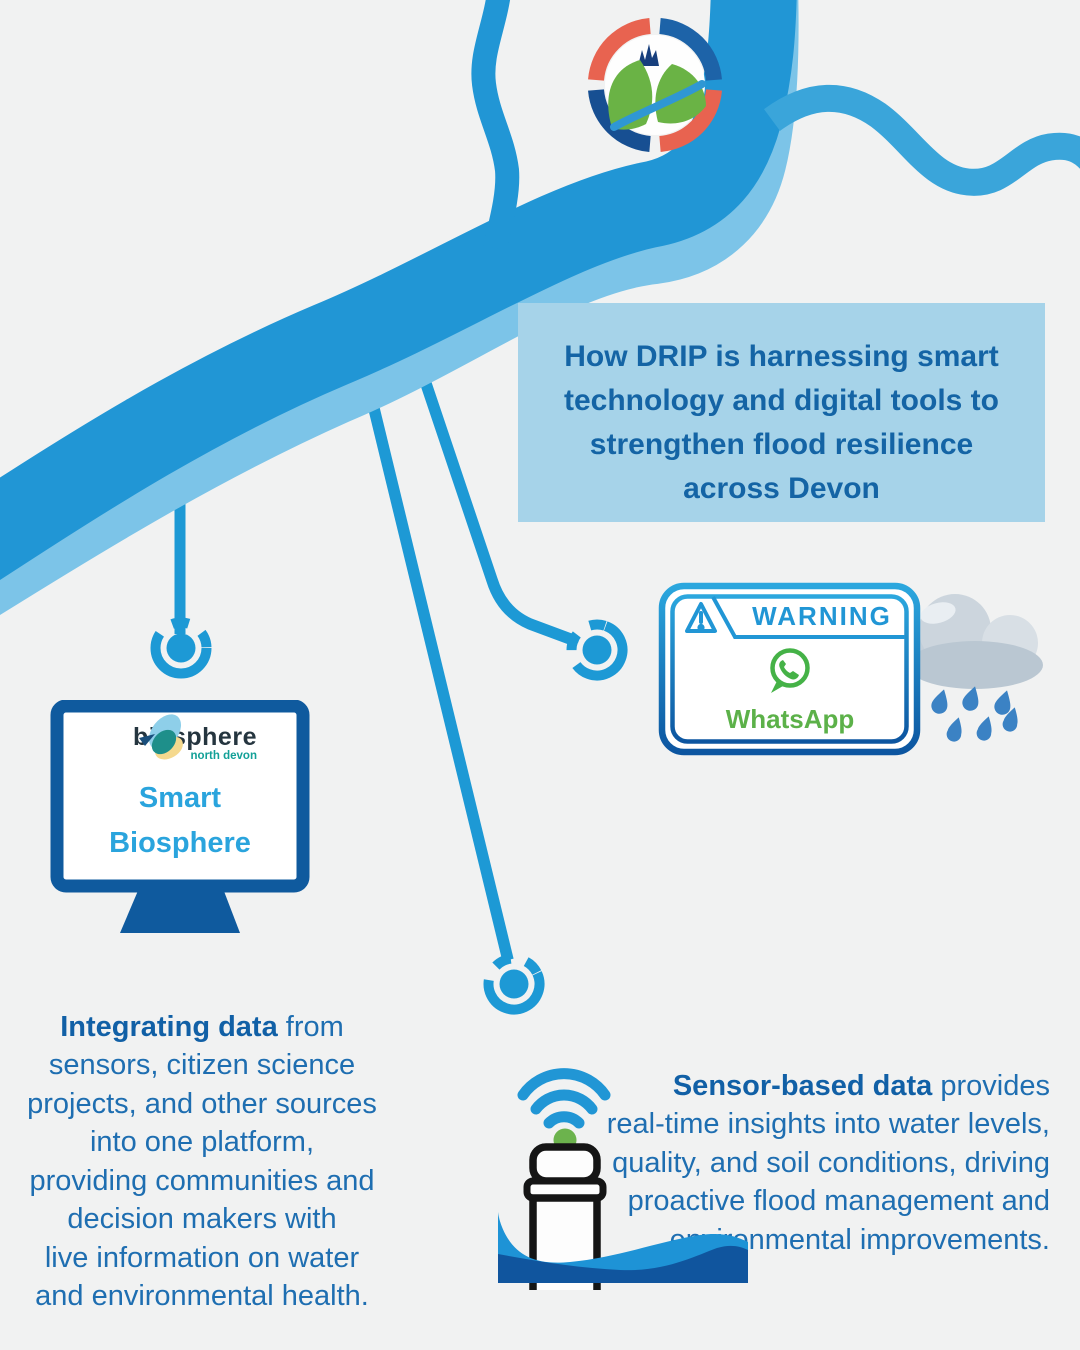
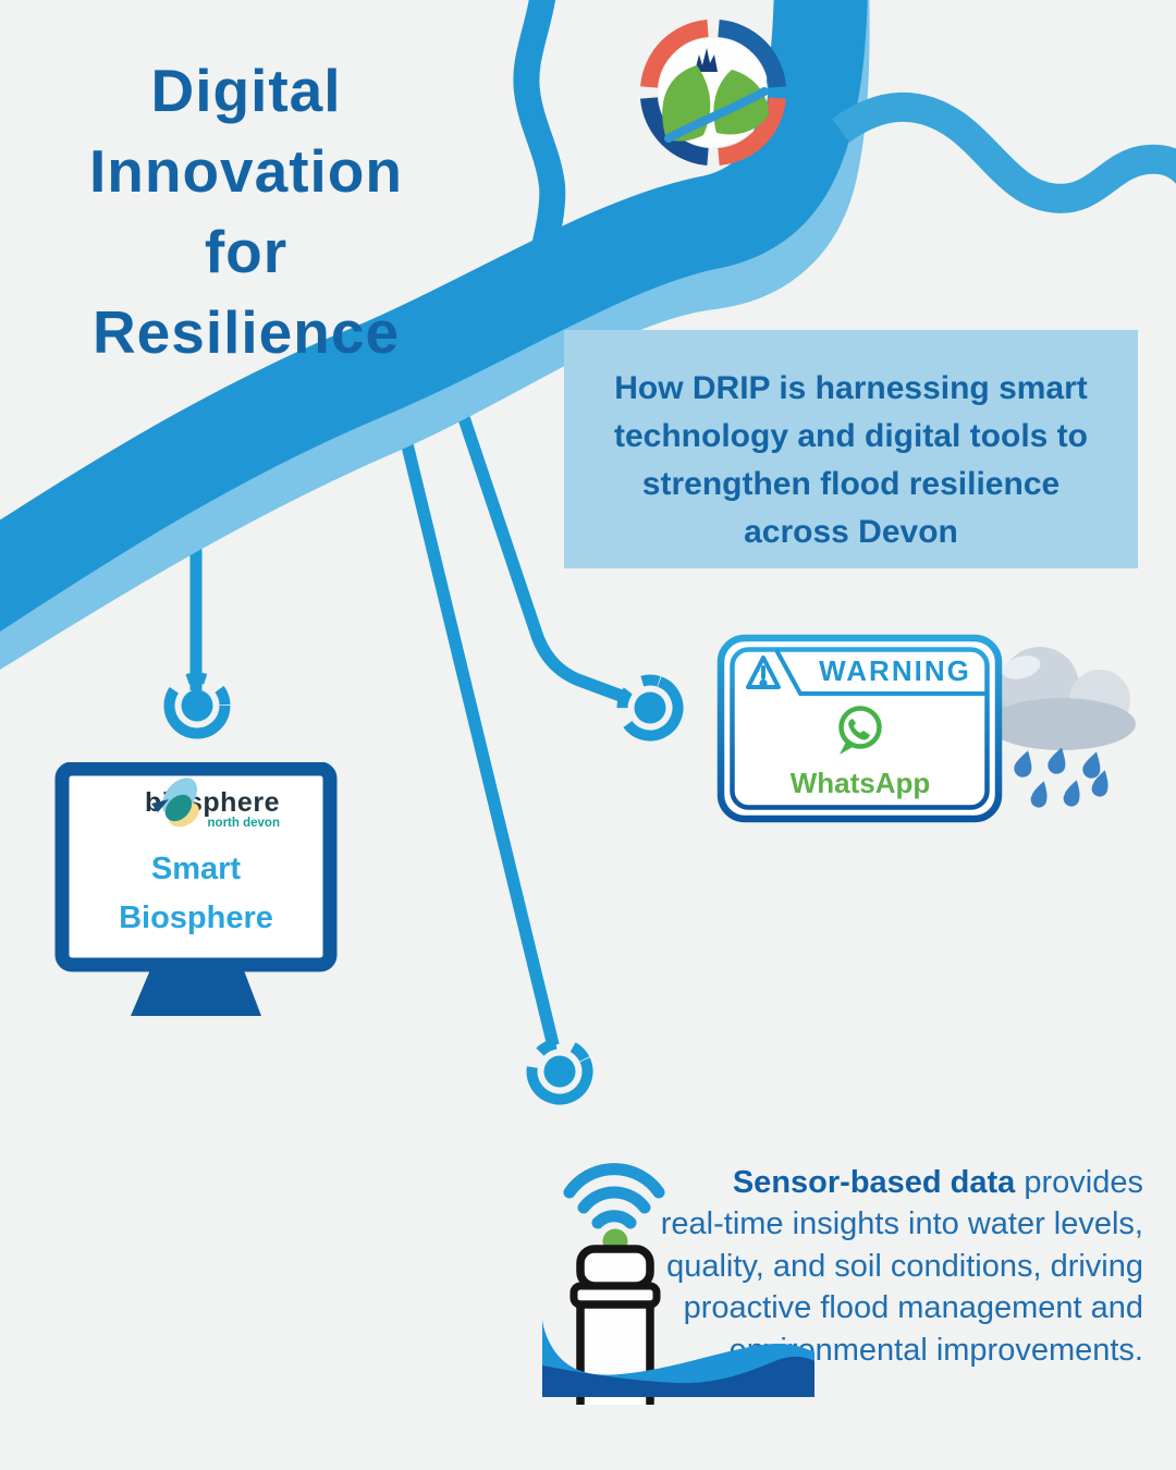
+ Digital
+ Innovation
+ for
+ Resilience
  How DRIP is harnessing smart
  technology and digital tools to
  strengthen flood resilience
  across Devon
  WARNING
  WhatsApp
  bsphere
  north devon
  Smart
  Biosphere
- Integrating data from
- sensors, citizen science
- projects, and other sources
- into one platform,
- providing communities and
- decision makers with
- live information on water
- and environmental health.
  Sensor-based data provides
  real-time insights into water levels,
  quality, and soil conditions, driving
  proactive flood management and
  nmental improvements.
